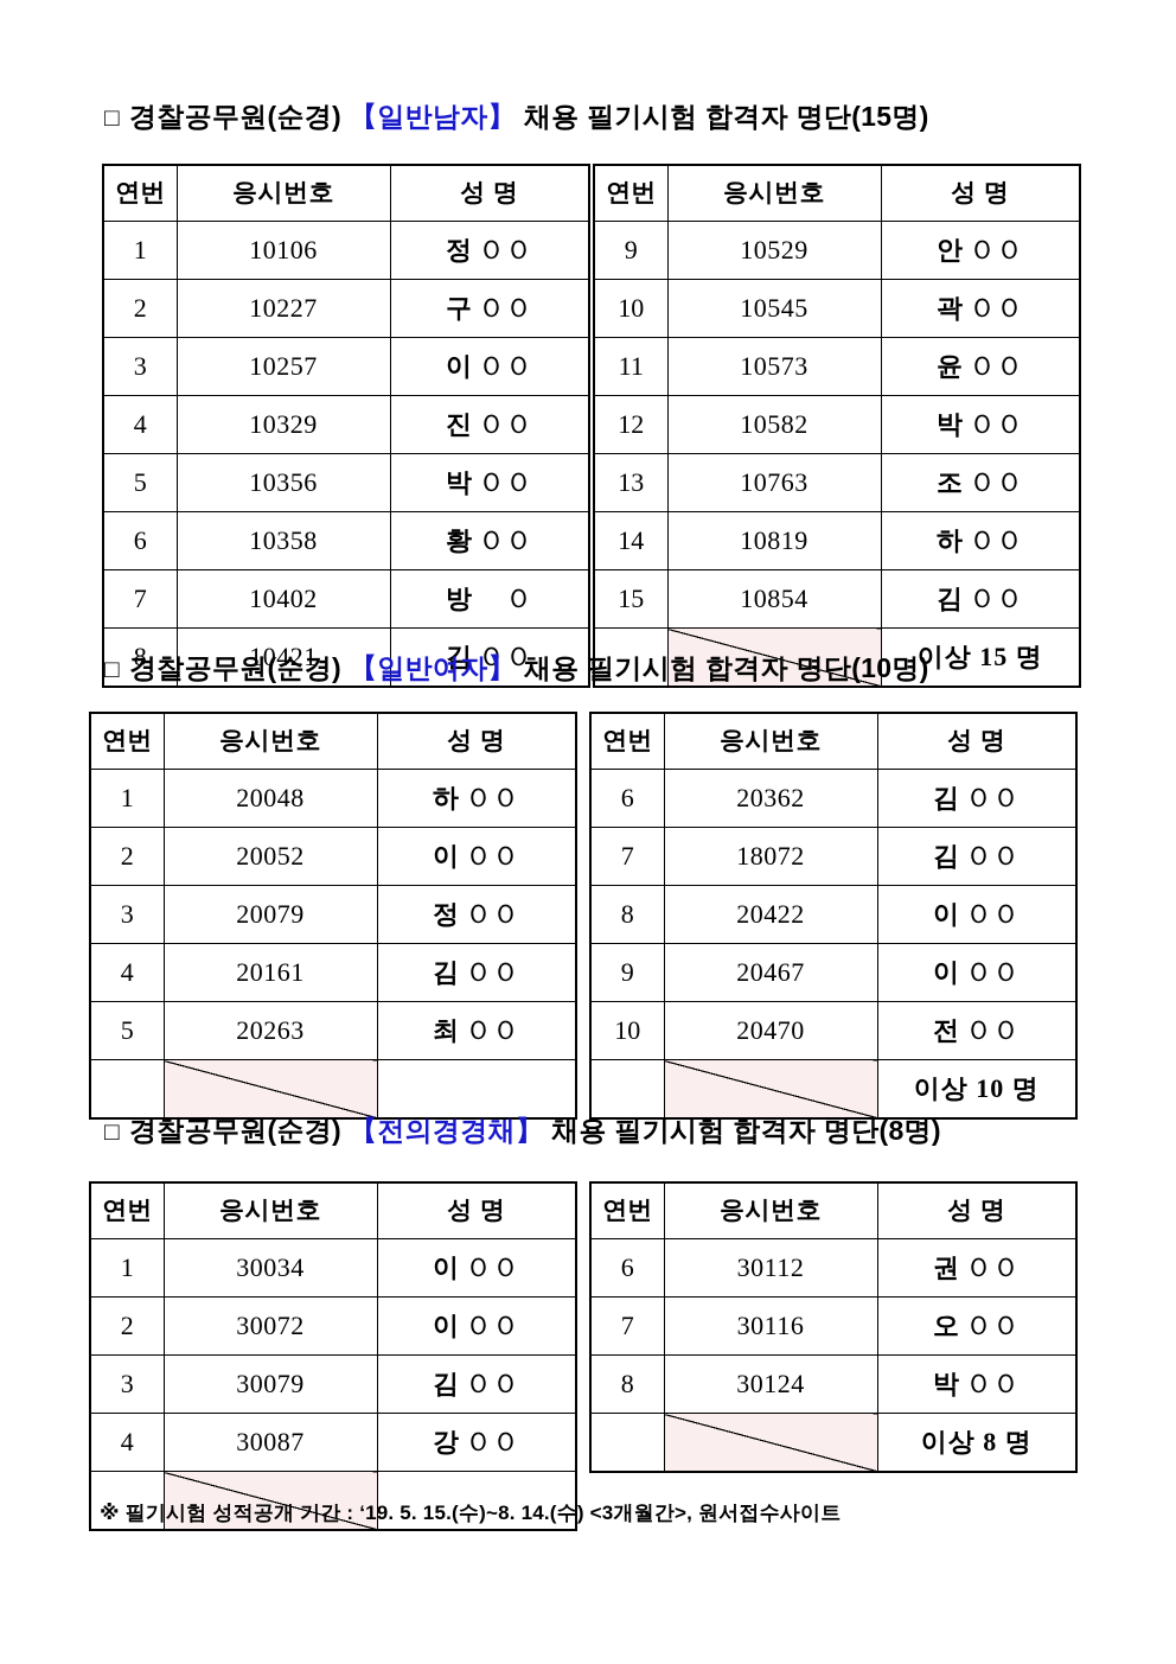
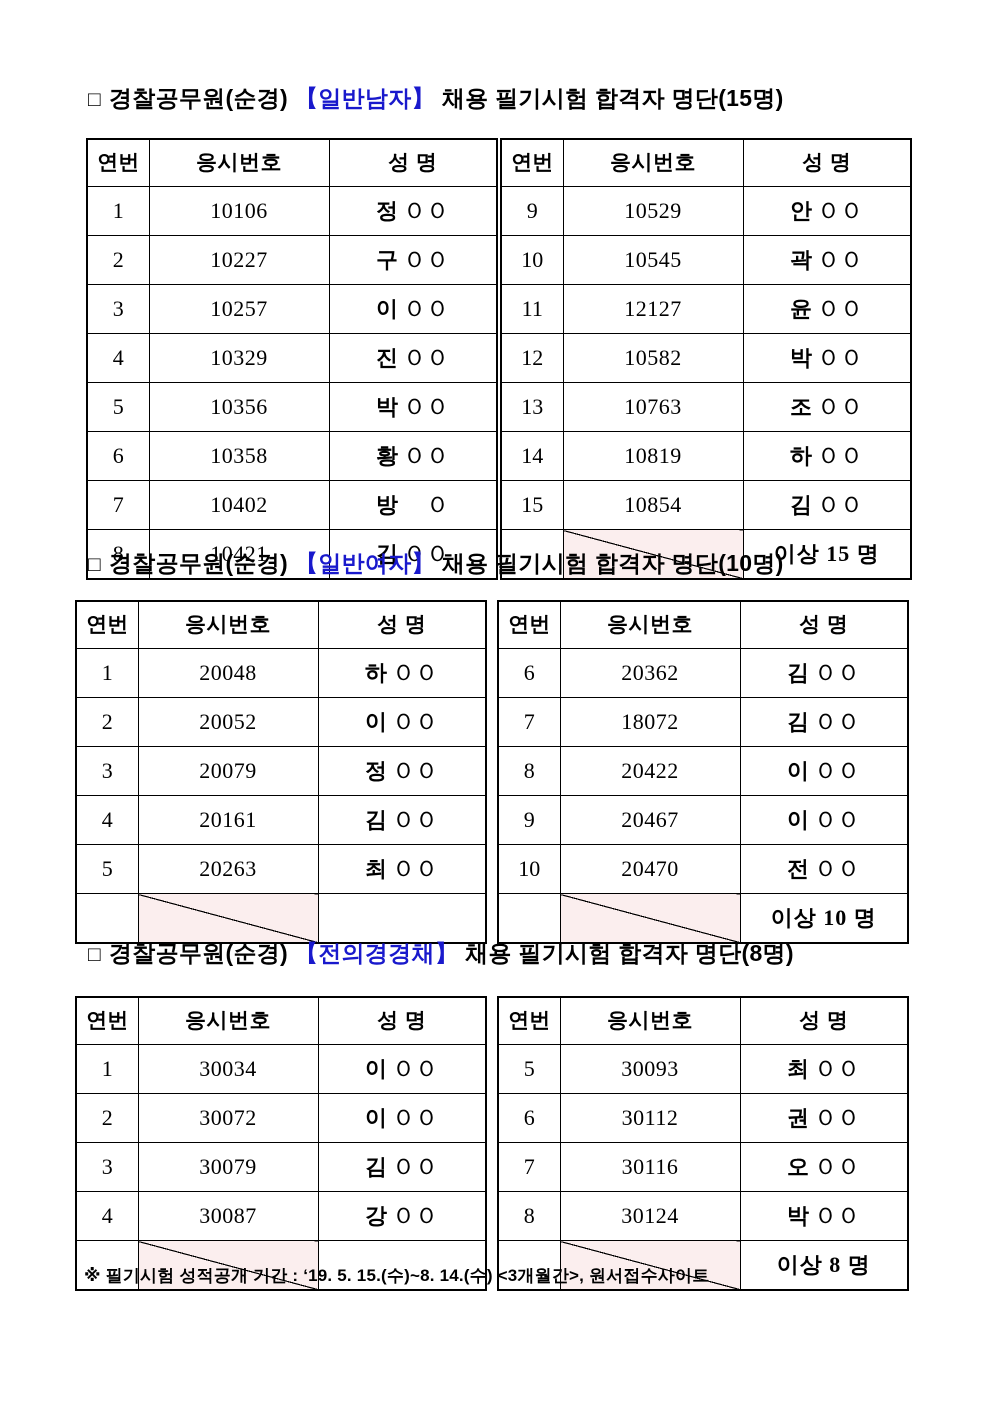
  □ 경찰공무원(순경) 【일반남자】 채용 필기시험 합격자 명단(15명)
  연번	응시번호	성 명
  1	10106	정 ＯＯ
  2	10227	구 ＯＯ
  3	10257	이 ＯＯ
  4	10329	진 ＯＯ
  5	10356	박 ＯＯ
  6	10358	황 ＯＯ
  7	10402	방 Ｏ
  8	10421	김 ＯＯ
  연번	응시번호	성 명
  9	10529	안 ＯＯ
  10	10545	곽 ＯＯ
- 11	10573	윤 ＯＯ
+ 11	12127	윤 ＯＯ
  12	10582	박 ＯＯ
  13	10763	조 ＯＯ
  14	10819	하 ＯＯ
  15	10854	김 ＯＯ
  		이상 15 명
  □ 경찰공무원(순경) 【일반여자】 채용 필기시험 합격자 명단(10명)
  연번	응시번호	성 명
  1	20048	하 ＯＯ
  2	20052	이 ＯＯ
  3	20079	정 ＯＯ
  4	20161	김 ＯＯ
  5	20263	최 ＯＯ
  연번	응시번호	성 명
  6	20362	김 ＯＯ
  7	18072	김 ＯＯ
  8	20422	이 ＯＯ
  9	20467	이 ＯＯ
  10	20470	전 ＯＯ
  		이상 10 명
  □ 경찰공무원(순경) 【전의경경채】 채용 필기시험 합격자 명단(8명)
  연번	응시번호	성 명
  1	30034	이 ＯＯ
  2	30072	이 ＯＯ
  3	30079	김 ＯＯ
  4	30087	강 ＯＯ
  연번	응시번호	성 명
+ 5	30093	최 ＯＯ
  6	30112	권 ＯＯ
  7	30116	오 ＯＯ
  8	30124	박 ＯＯ
  		이상 8 명
  ※ 필기시험 성적공개 기간 : ‘19. 5. 15.(수)~8. 14.(수) <3개월간>, 원서접수사이트
